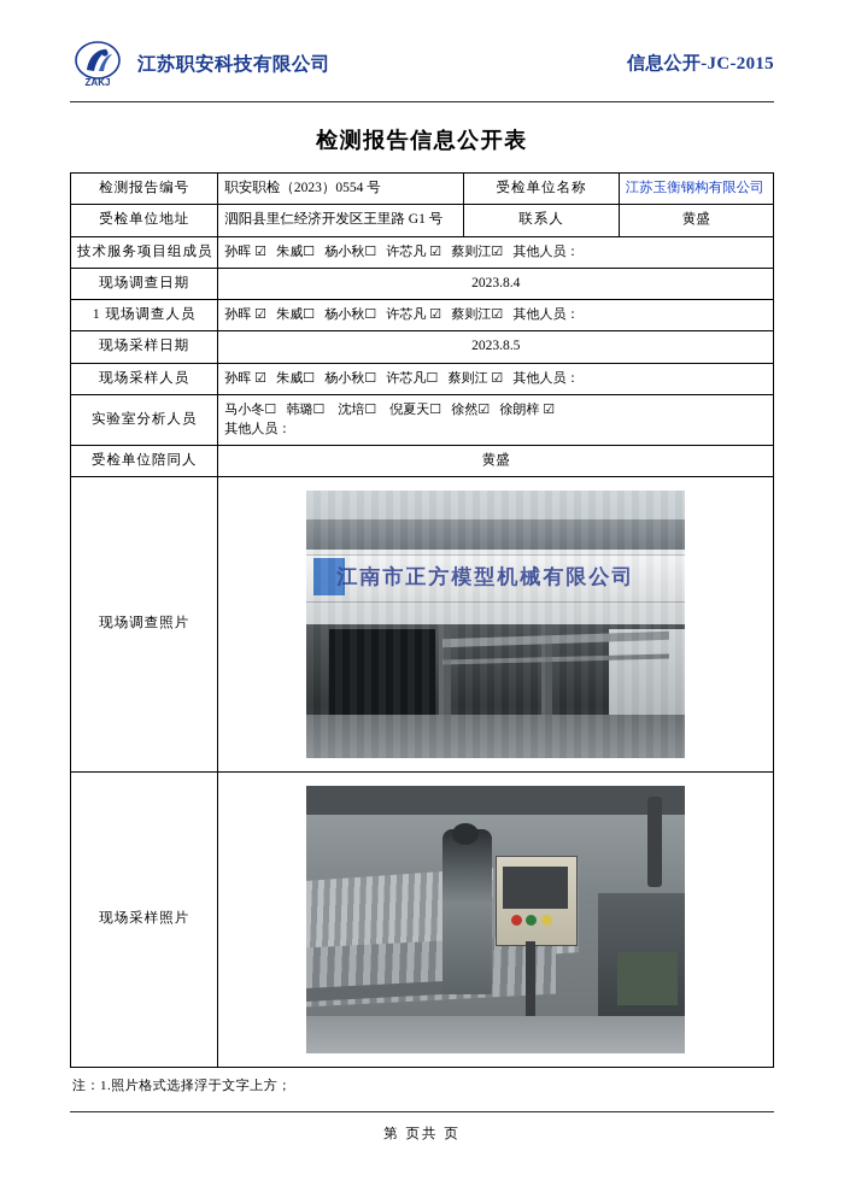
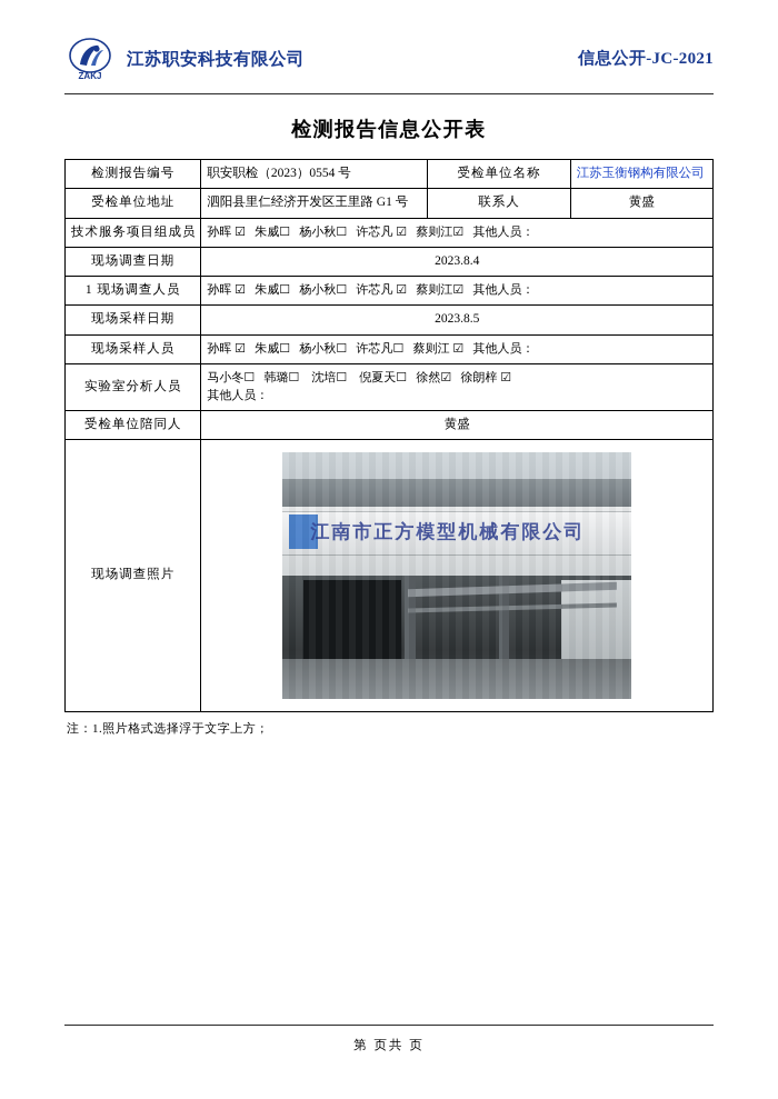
  ZAKJ
  江苏职安科技有限公司
- 信息公开-JC-2015
+ 信息公开-JC-2021
  检测报告信息公开表
  检测报告编号	职安职检（2023）0554 号	受检单位名称	江苏玉衡钢构有限公司
  受检单位地址	泗阳县里仁经济开发区王里路 G1 号	联系人	黄盛
  技术服务项目组成员	孙晖 ☑ 朱威☐ 杨小秋☐ 许芯凡 ☑ 蔡则江☑ 其他人员：
  现场调查日期	2023.8.4
  1 现场调查人员	孙晖 ☑ 朱威☐ 杨小秋☐ 许芯凡 ☑ 蔡则江☑ 其他人员：
  现场采样日期	2023.8.5
  现场采样人员	孙晖 ☑ 朱威☐ 杨小秋☐ 许芯凡☐ 蔡则江 ☑ 其他人员：
  实验室分析人员	马小冬☐ 韩璐☐ 沈培☐ 倪夏天☐ 徐然☑ 徐朗梓 ☑ 其他人员：
  受检单位陪同人	黄盛
- 现场采样照片
  注：1.照片格式选择浮于文字上方；
  第 页共 页
